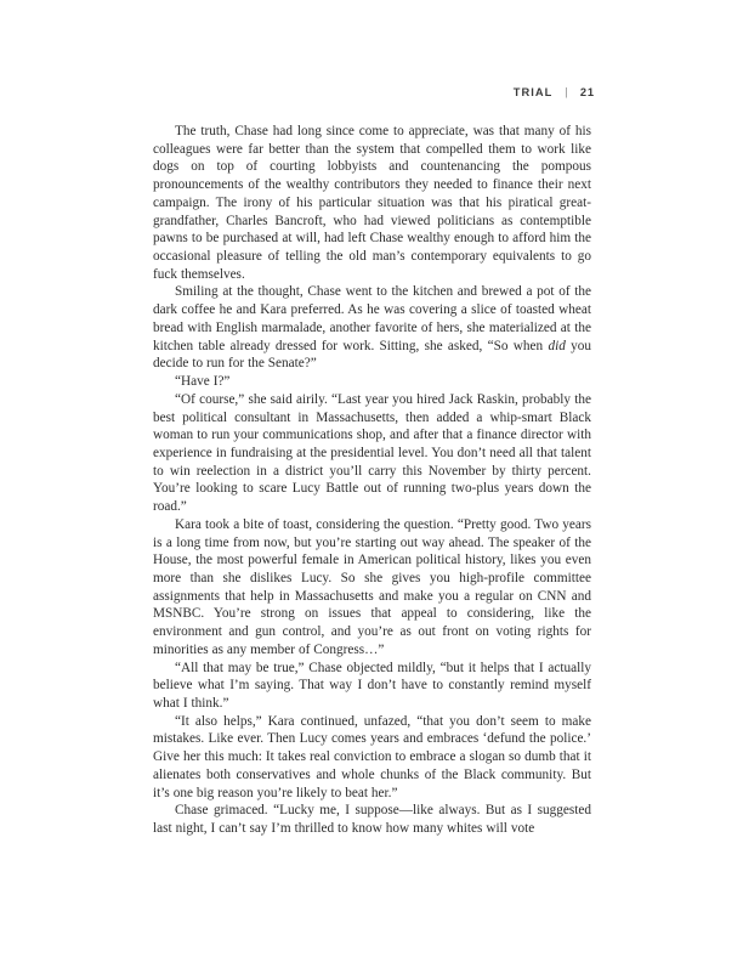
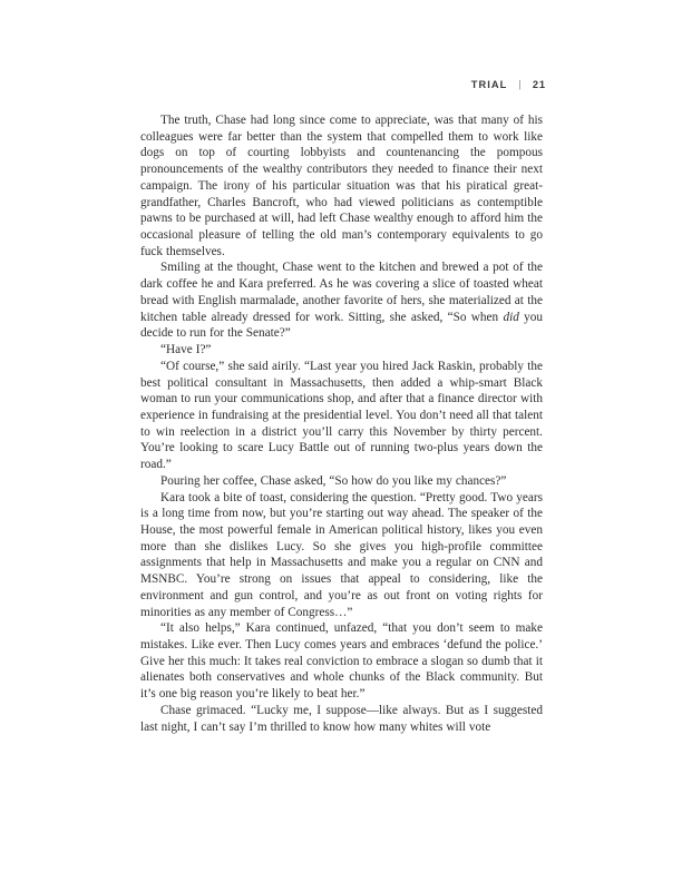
  TRIAL
  |
  21
  The truth, Chase had long since come to appreciate, was that many of his colleagues were far better than the system that compelled them to work like dogs on top of courting lobbyists and countenancing the pompous pronouncements of the wealthy contributors they needed to finance their next campaign. The irony of his particular situation was that his piratical great-grandfather, Charles Bancroft, who had viewed politicians as contemptible pawns to be purchased at will, had left Chase wealthy enough to afford him the occasional pleasure of telling the old man’s contemporary equivalents to go fuck themselves.
  Smiling at the thought, Chase went to the kitchen and brewed a pot of the dark coffee he and Kara preferred. As he was covering a slice of toasted wheat bread with English marmalade, another favorite of hers, she materialized at the kitchen table already dressed for work. Sitting, she asked, “So when did you decide to run for the Senate?”
  “Have I?”
  “Of course,” she said airily. “Last year you hired Jack Raskin, probably the best political consultant in Massachusetts, then added a whip-smart Black woman to run your communications shop, and after that a finance director with experience in fundraising at the presidential level. You don’t need all that talent to win reelection in a district you’ll carry this November by thirty percent. You’re looking to scare Lucy Battle out of running two-plus years down the road.”
+ Pouring her coffee, Chase asked, “So how do you like my chances?”
  Kara took a bite of toast, considering the question. “Pretty good. Two years is a long time from now, but you’re starting out way ahead. The speaker of the House, the most powerful female in American political history, likes you even more than she dislikes Lucy. So she gives you high-profile committee assignments that help in Massachusetts and make you a regular on CNN and MSNBC. You’re strong on issues that appeal to considering, like the environment and gun control, and you’re as out front on voting rights for minorities as any member of Congress…”
- “All that may be true,” Chase objected mildly, “but it helps that I actually believe what I’m saying. That way I don’t have to constantly remind myself what I think.”
  “It also helps,” Kara continued, unfazed, “that you don’t seem to make mistakes. Like ever. Then Lucy comes years and embraces ‘defund the police.’ Give her this much: It takes real conviction to embrace a slogan so dumb that it alienates both conservatives and whole chunks of the Black community. But it’s one big reason you’re likely to beat her.”
  Chase grimaced. “Lucky me, I suppose—like always. But as I suggested last night, I can’t say I’m thrilled to know how many whites will vote
